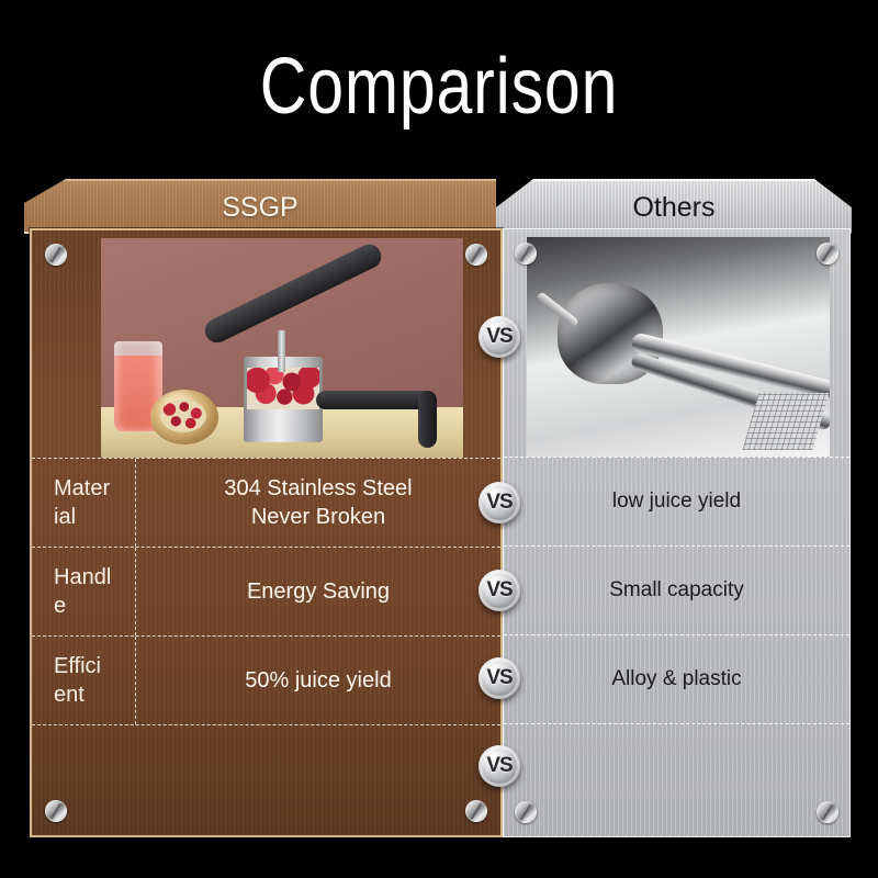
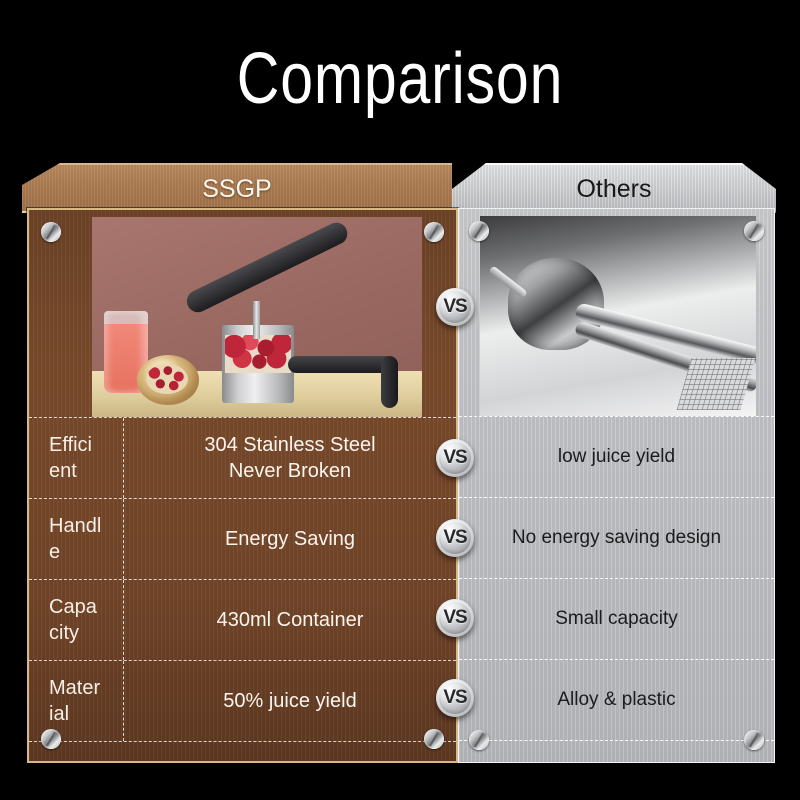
  Comparison
  SSGP
  Others
- Material
+ Efficient
  304 Stainless Steel
  Never Broken
  Handle
  Energy Saving
+ Capacity
+ 430ml Container
- Efficient
+ Material
  50% juice yield
  low juice yield
+ No energy saving design
  Small capacity
  Alloy & plastic
  VS
  VS
  VS
  VS
  VS
